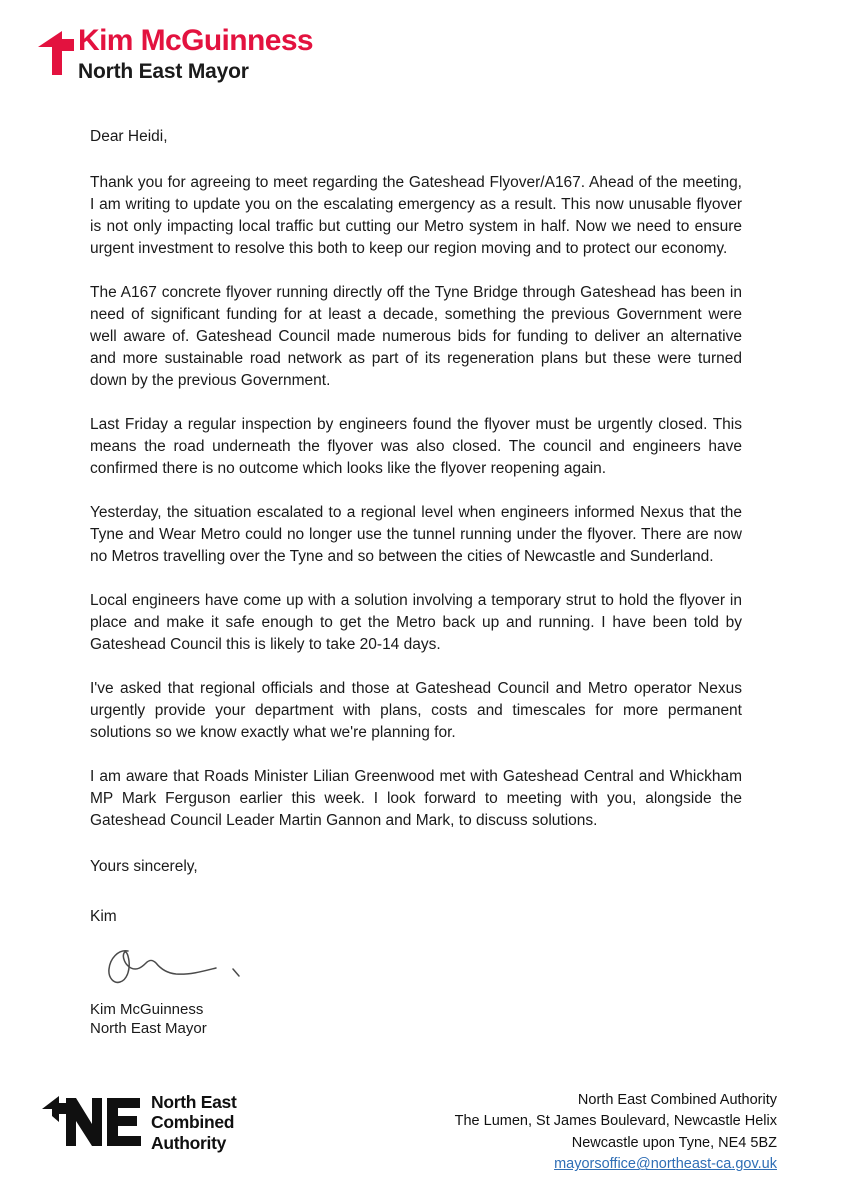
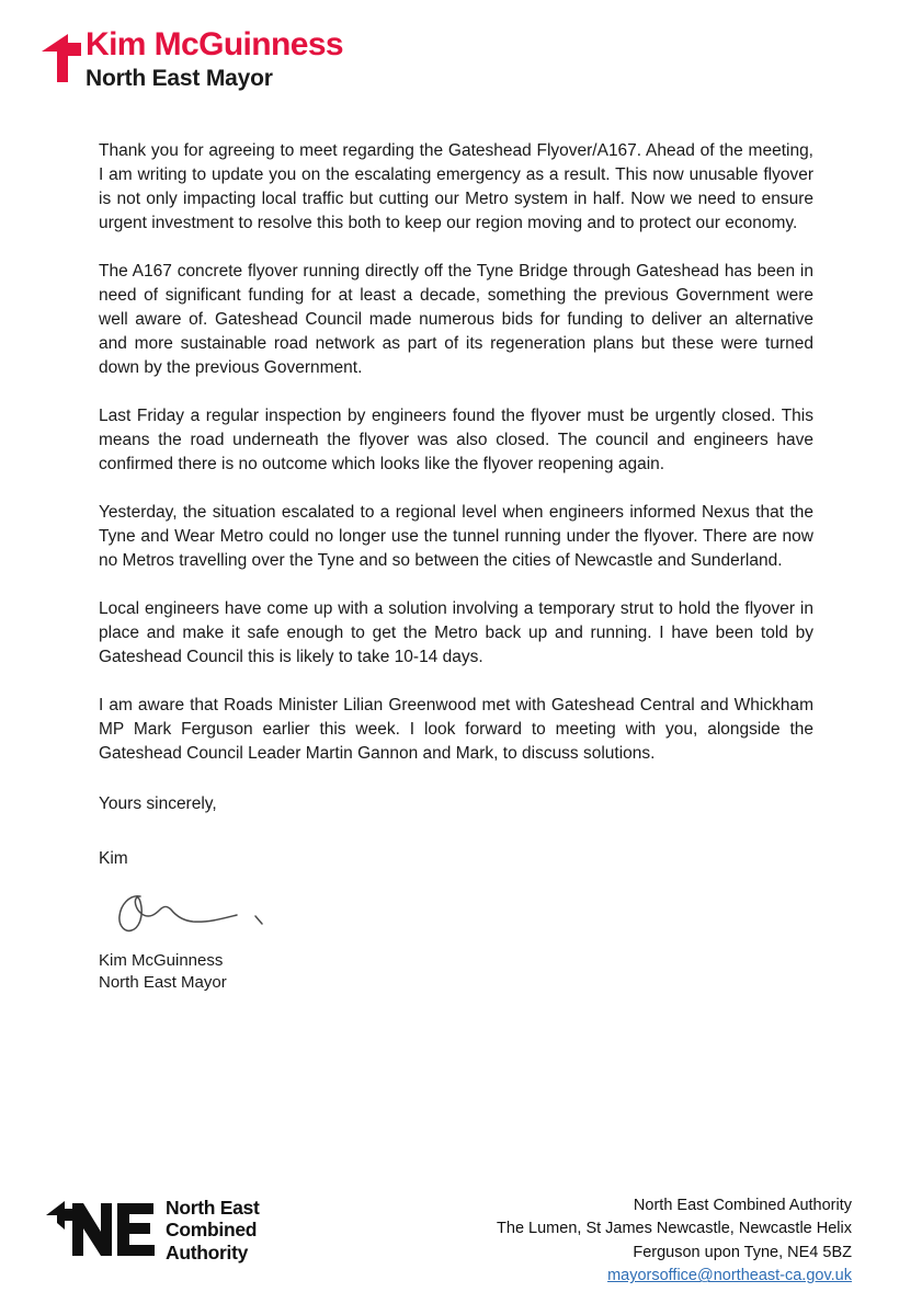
  Kim McGuinness
  North East Mayor
- Dear Heidi,
  Thank you for agreeing to meet regarding the Gateshead Flyover/A167. Ahead of the meeting, I am writing to update you on the escalating emergency as a result. This now unusable flyover is not only impacting local traffic but cutting our Metro system in half. Now we need to ensure urgent investment to resolve this both to keep our region moving and to protect our economy.
  The A167 concrete flyover running directly off the Tyne Bridge through Gateshead has been in need of significant funding for at least a decade, something the previous Government were well aware of. Gateshead Council made numerous bids for funding to deliver an alternative and more sustainable road network as part of its regeneration plans but these were turned down by the previous Government.
  Last Friday a regular inspection by engineers found the flyover must be urgently closed. This means the road underneath the flyover was also closed. The council and engineers have confirmed there is no outcome which looks like the flyover reopening again.
  Yesterday, the situation escalated to a regional level when engineers informed Nexus that the Tyne and Wear Metro could no longer use the tunnel running under the flyover. There are now no Metros travelling over the Tyne and so between the cities of Newcastle and Sunderland.
- Local engineers have come up with a solution involving a temporary strut to hold the flyover in place and make it safe enough to get the Metro back up and running. I have been told by Gateshead Council this is likely to take 20-14 days.
+ Local engineers have come up with a solution involving a temporary strut to hold the flyover in place and make it safe enough to get the Metro back up and running. I have been told by Gateshead Council this is likely to take 10-14 days.
- I've asked that regional officials and those at Gateshead Council and Metro operator Nexus urgently provide your department with plans, costs and timescales for more permanent solutions so we know exactly what we're planning for.
  I am aware that Roads Minister Lilian Greenwood met with Gateshead Central and Whickham MP Mark Ferguson earlier this week. I look forward to meeting with you, alongside the Gateshead Council Leader Martin Gannon and Mark, to discuss solutions.
  Yours sincerely,
  Kim
  Kim McGuinness
  North East Mayor
  North East
  Combined
  Authority
  North East Combined Authority
- The Lumen, St James Boulevard, Newcastle Helix
+ The Lumen, St James Newcastle, Newcastle Helix
- Newcastle upon Tyne, NE4 5BZ
+ Ferguson upon Tyne, NE4 5BZ
  mayorsoffice@northeast-ca.gov.uk
